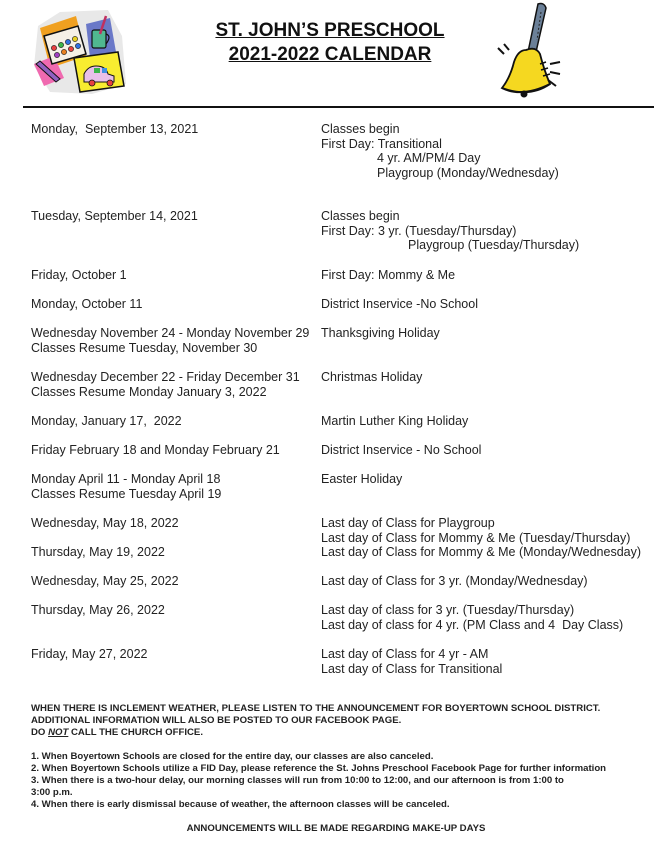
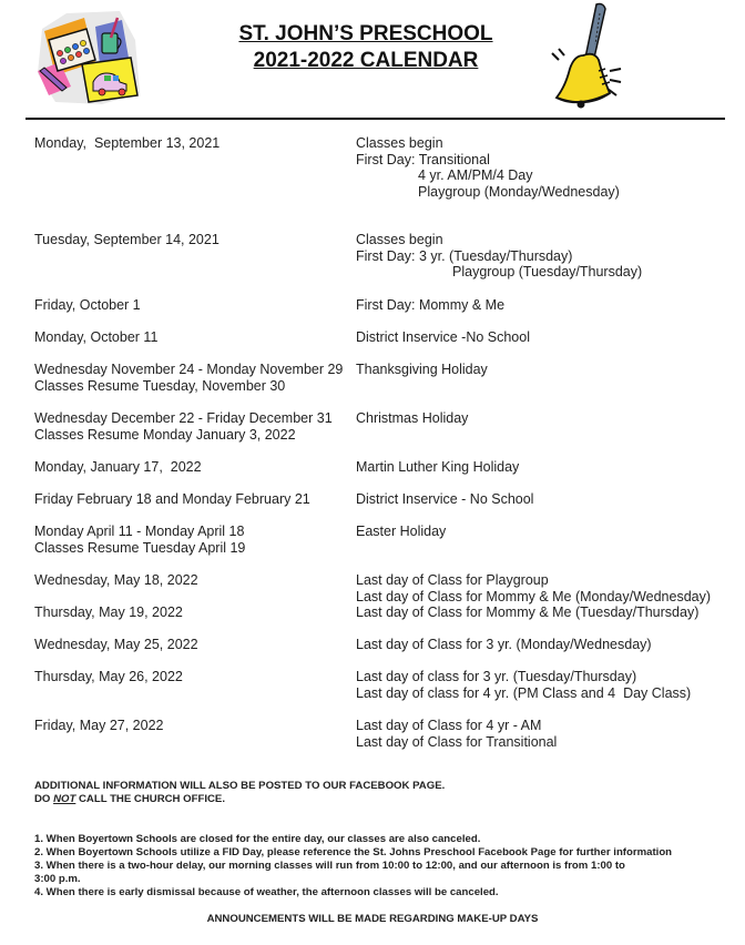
  ST. JOHN’S PRESCHOOL
  2021-2022 CALENDAR
  Monday, September 13, 2021
  Classes begin
  First Day: Transitional
  4 yr. AM/PM/4 Day
  Playgroup (Monday/Wednesday)
  Tuesday, September 14, 2021
  Classes begin
  First Day: 3 yr. (Tuesday/Thursday)
  Playgroup (Tuesday/Thursday)
  Friday, October 1
  First Day: Mommy & Me
  Monday, October 11
  District Inservice -No School
  Wednesday November 24 - Monday November 29
  Classes Resume Tuesday, November 30
  Thanksgiving Holiday
  Wednesday December 22 - Friday December 31
  Classes Resume Monday January 3, 2022
  Christmas Holiday
  Monday, January 17, 2022
  Martin Luther King Holiday
  Friday February 18 and Monday February 21
  District Inservice - No School
  Monday April 11 - Monday April 18
  Classes Resume Tuesday April 19
  Easter Holiday
  Wednesday, May 18, 2022
  Last day of Class for Playgroup
- Last day of Class for Mommy & Me (Tuesday/Thursday)
+ Last day of Class for Mommy & Me (Monday/Wednesday)
  Thursday, May 19, 2022
- Last day of Class for Mommy & Me (Monday/Wednesday)
+ Last day of Class for Mommy & Me (Tuesday/Thursday)
  Wednesday, May 25, 2022
  Last day of Class for 3 yr. (Monday/Wednesday)
  Thursday, May 26, 2022
  Last day of class for 3 yr. (Tuesday/Thursday)
  Last day of class for 4 yr. (PM Class and 4 Day Class)
  Friday, May 27, 2022
  Last day of Class for 4 yr - AM
  Last day of Class for Transitional
- WHEN THERE IS INCLEMENT WEATHER, PLEASE LISTEN TO THE ANNOUNCEMENT FOR BOYERTOWN SCHOOL DISTRICT.
  ADDITIONAL INFORMATION WILL ALSO BE POSTED TO OUR FACEBOOK PAGE.
  DO NOT CALL THE CHURCH OFFICE.
  1. When Boyertown Schools are closed for the entire day, our classes are also canceled.
  2. When Boyertown Schools utilize a FID Day, please reference the St. Johns Preschool Facebook Page for further information
  3. When there is a two-hour delay, our morning classes will run from 10:00 to 12:00, and our afternoon is from 1:00 to
  3:00 p.m.
  4. When there is early dismissal because of weather, the afternoon classes will be canceled.
  ANNOUNCEMENTS WILL BE MADE REGARDING MAKE-UP DAYS
